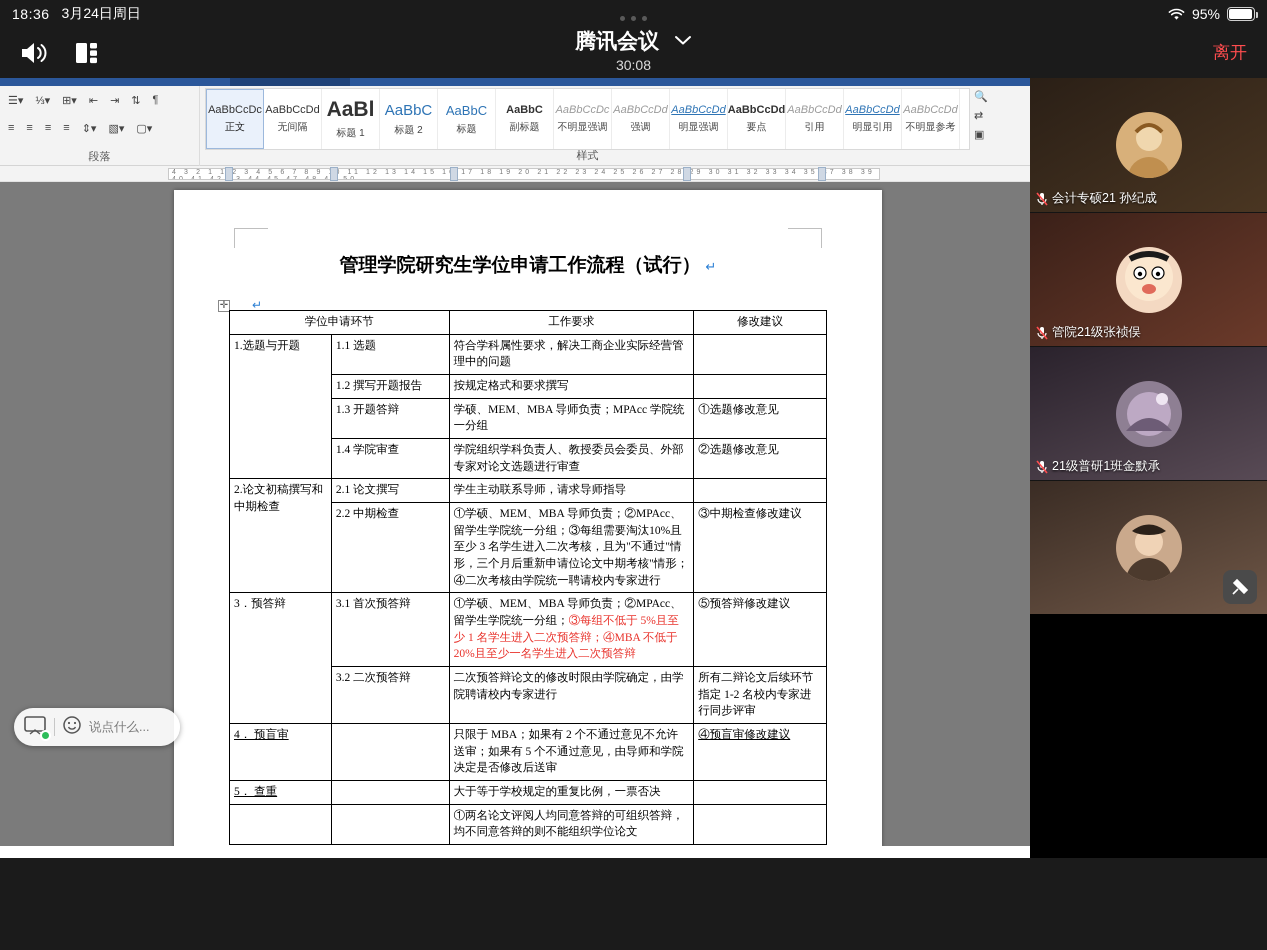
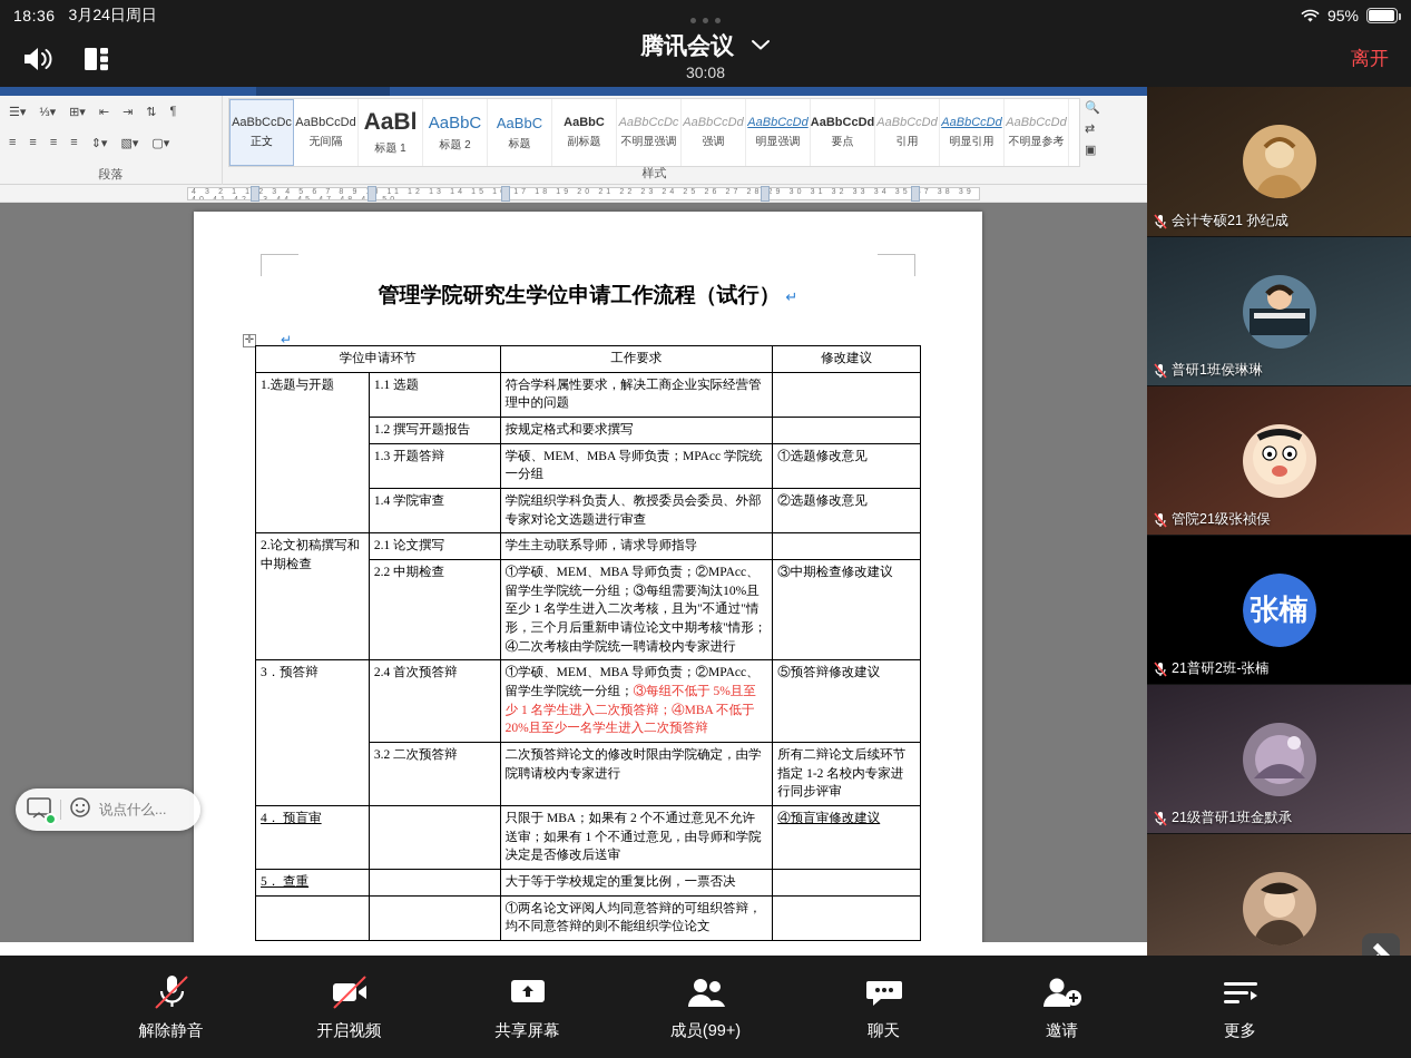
  18:36
  3月24日周日
  95%
  腾讯会议
  30:08
  离开
  ☰▾
  ⅓▾
  ⊞▾
  ⇤
  ⇥
  ⇅
  ¶
  ≡
  ≡
  ≡
  ≡
  ⇕▾
  ▧▾
  ▢▾
  段落
  AaBbCcDc
  正文
  AaBbCcDd
  无间隔
  AaBl
  标题 1
  AaBbC
  标题 2
  AaBbC
  标题
  AaBbC
  副标题
  AaBbCcDc
  不明显强调
  AaBbCcDd
  强调
  AaBbCcDd
  明显强调
  AaBbCcDd
  要点
  AaBbCcDd
  引用
  AaBbCcDd
  明显引用
  AaBbCcDd
  不明显参考
  样式
  🔍
  ⇄
  ▣
  管理学院研究生学位申请工作流程（试行） ↵
  ✛
  ↵
  学位申请环节	工作要求	修改建议
  1.选题与开题	1.1 选题	符合学科属性要求，解决工商企业实际经营管理中的问题
  1.2 撰写开题报告	按规定格式和要求撰写
  1.3 开题答辩	学硕、MEM、MBA 导师负责；MPAcc 学院统一分组	①选题修改意见
  1.4 学院审查	学院组织学科负责人、教授委员会委员、外部专家对论文选题进行审查	②选题修改意见
  2.论文初稿撰写和中期检查	2.1 论文撰写	学生主动联系导师，请求导师指导
- 2.2 中期检查	①学硕、MEM、MBA 导师负责；②MPAcc、留学生学院统一分组；③每组需要淘汰10%且至少 3 名学生进入二次考核，且为"不通过"情形，三个月后重新申请位论文中期考核"情形；④二次考核由学院统一聘请校内专家进行	③中期检查修改建议
+ 2.2 中期检查	①学硕、MEM、MBA 导师负责；②MPAcc、留学生学院统一分组；③每组需要淘汰10%且至少 1 名学生进入二次考核，且为"不通过"情形，三个月后重新申请位论文中期考核"情形；④二次考核由学院统一聘请校内专家进行	③中期检查修改建议
- 3．预答辩	3.1 首次预答辩	①学硕、MEM、MBA 导师负责；②MPAcc、留学生学院统一分组；③每组不低于 5%且至少 1 名学生进入二次预答辩；④MBA 不低于 20%且至少一名学生进入二次预答辩	⑤预答辩修改建议
+ 3．预答辩	2.4 首次预答辩	①学硕、MEM、MBA 导师负责；②MPAcc、留学生学院统一分组；③每组不低于 5%且至少 1 名学生进入二次预答辩；④MBA 不低于 20%且至少一名学生进入二次预答辩	⑤预答辩修改建议
  3.2 二次预答辩	二次预答辩论文的修改时限由学院确定，由学院聘请校内专家进行	所有二辩论文后续环节指定 1-2 名校内专家进行同步评审
- 4． 预盲审		只限于 MBA；如果有 2 个不通过意见不允许送审；如果有 5 个不通过意见，由导师和学院决定是否修改后送审	④预盲审修改建议
+ 4． 预盲审		只限于 MBA；如果有 2 个不通过意见不允许送审；如果有 1 个不通过意见，由导师和学院决定是否修改后送审	④预盲审修改建议
  5． 查重		大于等于学校规定的重复比例，一票否决
  		①两名论文评阅人均同意答辩的可组织答辩，均不同意答辩的则不能组织学位论文
  说点什么...
  会计专硕21 孙纪成
+ 普研1班侯琳琳
  管院21级张祯俣
+ 张楠
+ 21普研2班-张楠
  21级普研1班金默承
+ 解除静音
+ 开启视频
+ 共享屏幕
+ 成员(99+)
+ 聊天
+ 邀请
+ 更多
